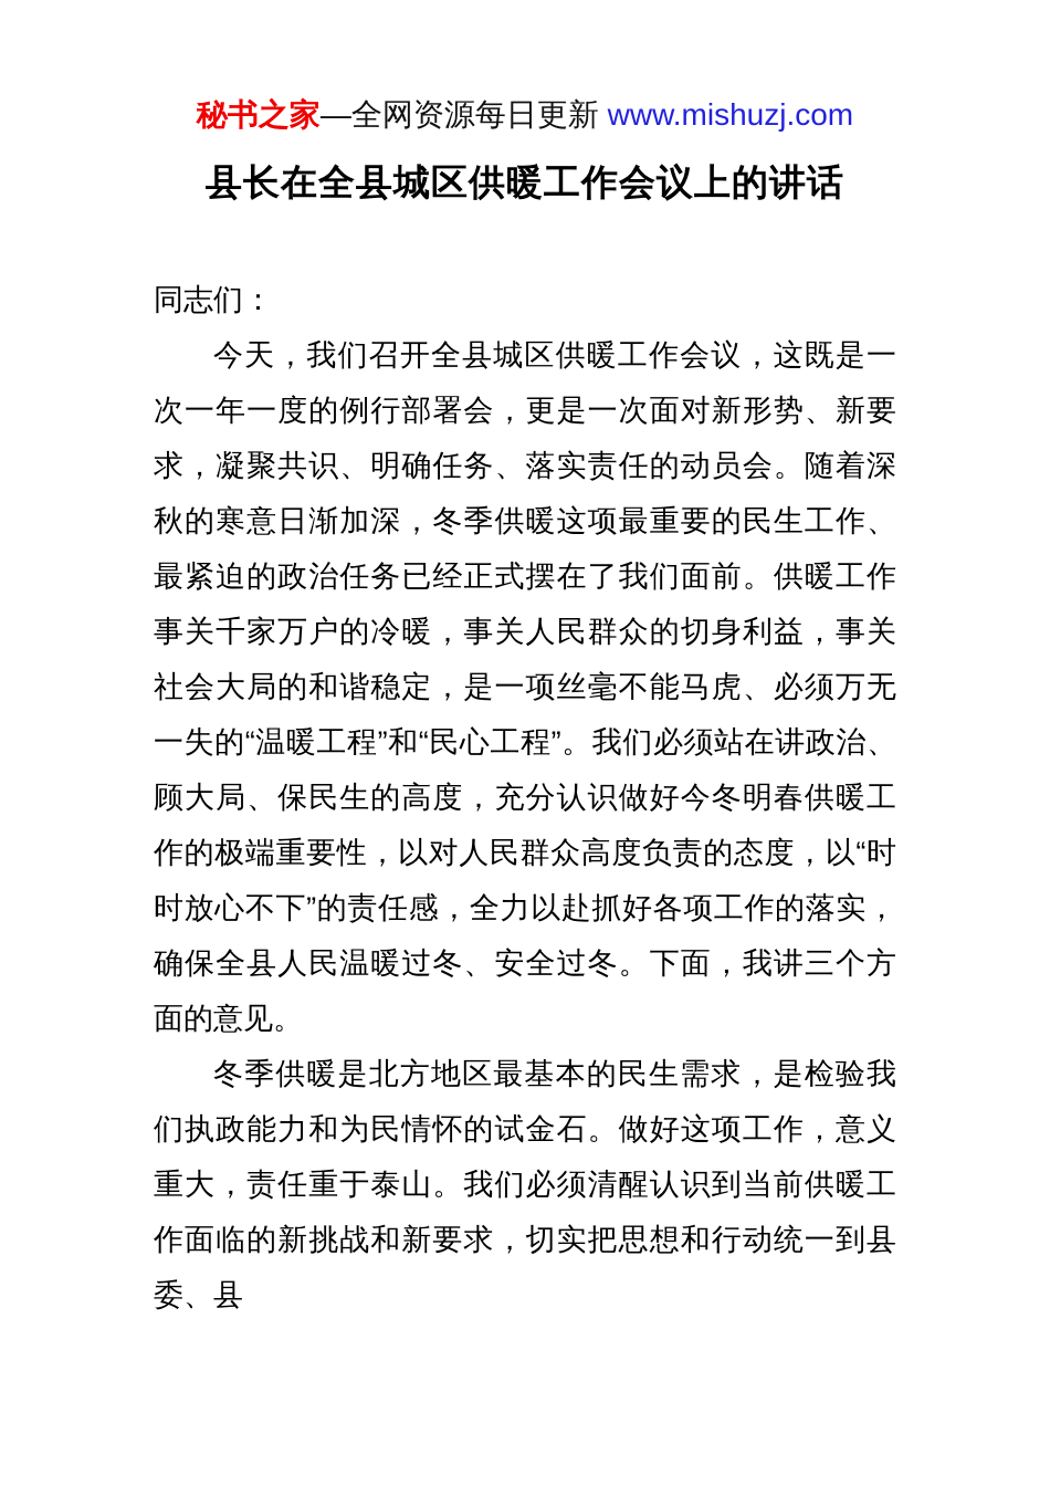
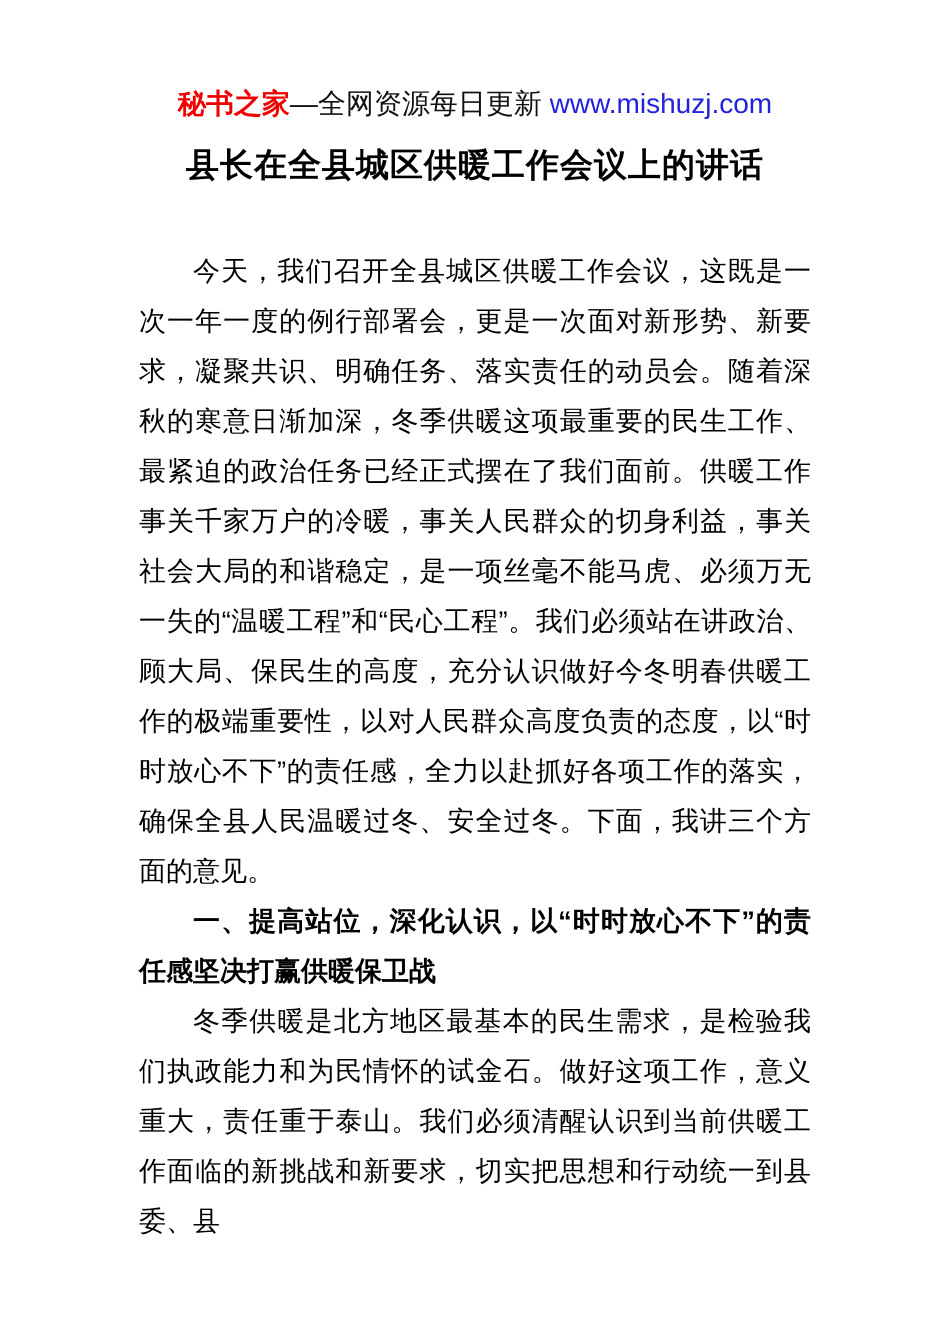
  秘书之家—全网资源每日更新 www.mishuzj.com
  县长在全县城区供暖工作会议上的讲话
- 同志们：
  今天，我们召开全县城区供暖工作会议，这既是一次一年一度的例行部署会，更是一次面对新形势、新要求，凝聚共识、明确任务、落实责任的动员会。随着深秋的寒意日渐加深，冬季供暖这项最重要的民生工作、最紧迫的政治任务已经正式摆在了我们面前。供暖工作事关千家万户的冷暖，事关人民群众的切身利益，事关社会大局的和谐稳定，是一项丝毫不能马虎、必须万无一失的“温暖工程”和“民心工程”。我们必须站在讲政治、顾大局、保民生的高度，充分认识做好今冬明春供暖工作的极端重要性，以对人民群众高度负责的态度，以“时时放心不下”的责任感，全力以赴抓好各项工作的落实，确保全县人民温暖过冬、安全过冬。下面，我讲三个方面的意见。
+ 一、提高站位，深化认识，以“时时放心不下”的责任感坚决打赢供暖保卫战
  冬季供暖是北方地区最基本的民生需求，是检验我们执政能力和为民情怀的试金石。做好这项工作，意义重大，责任重于泰山。我们必须清醒认识到当前供暖工作面临的新挑战和新要求，切实把思想和行动统一到县委、县
